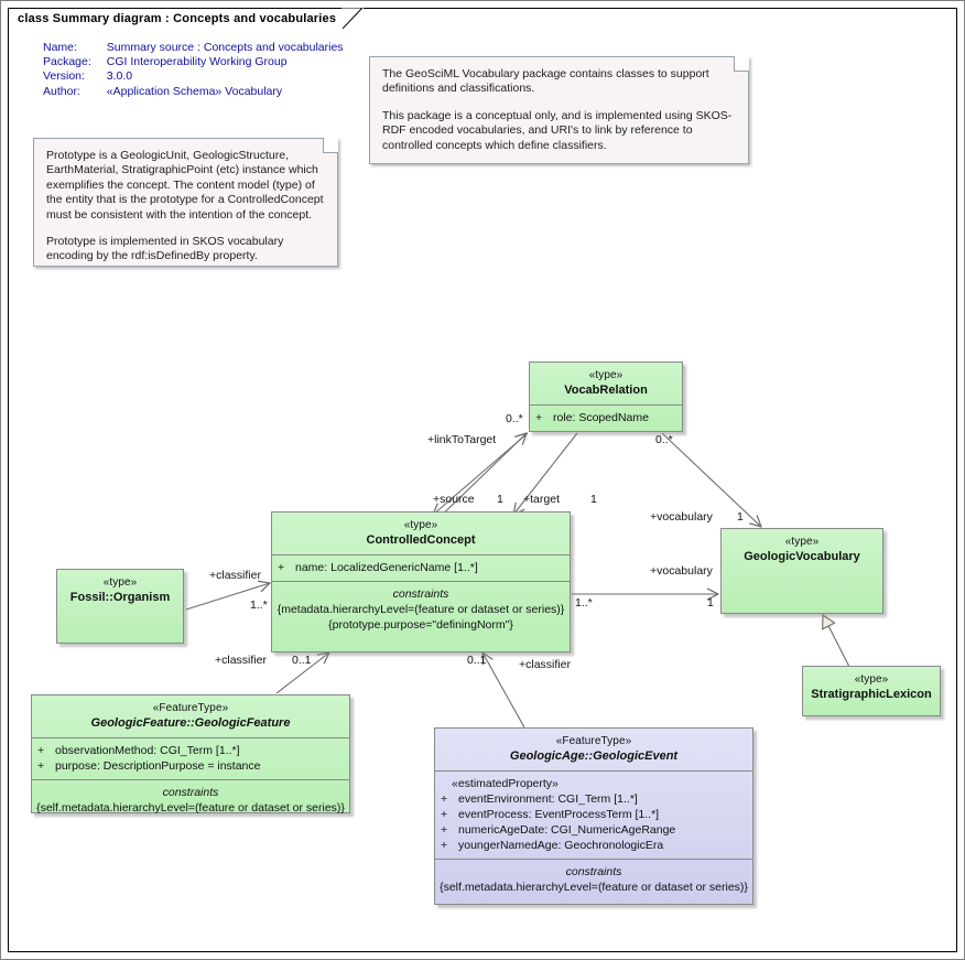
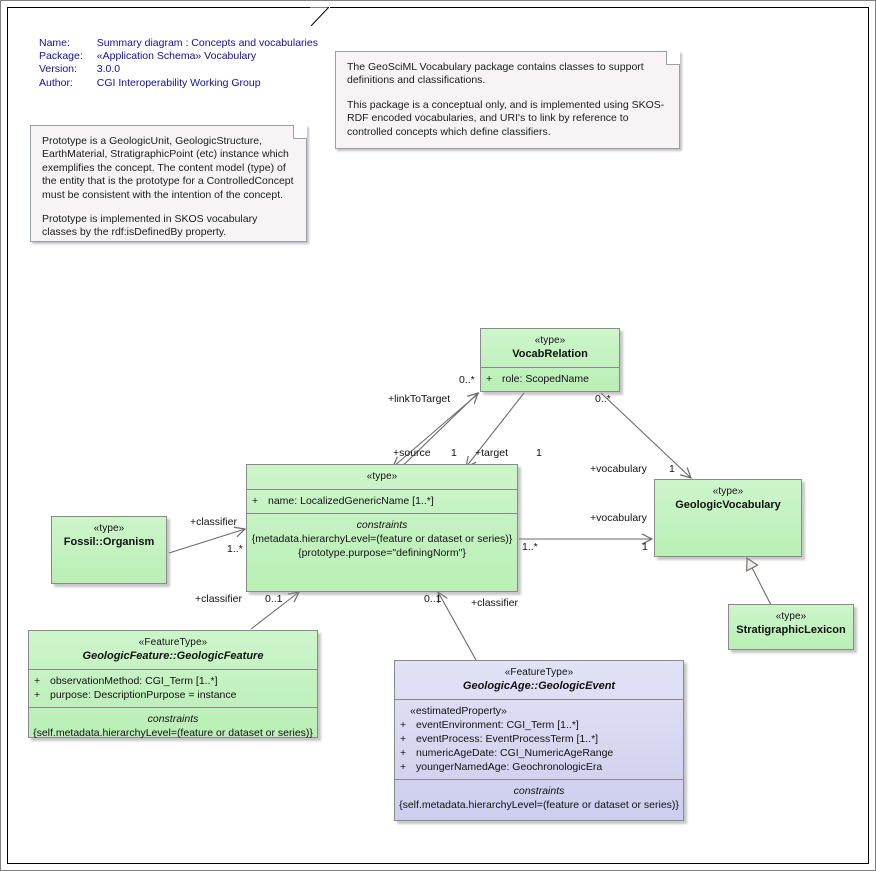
- class Summary diagram : Concepts and vocabularies
- Name:	Summary source : Concepts and vocabularies
+ Name:	Summary diagram : Concepts and vocabularies
- Package:	CGI Interoperability Working Group
+ Package:	«Application Schema» Vocabulary
  Version:	3.0.0
- Author:	«Application Schema» Vocabulary
+ Author:	CGI Interoperability Working Group
  The GeoSciML Vocabulary package contains classes to support definitions and classifications.
  This package is a conceptual only, and is implemented using SKOS-RDF encoded vocabularies, and URI's to link by reference to controlled concepts which define classifiers.
  Prototype is a GeologicUnit, GeologicStructure, EarthMaterial, StratigraphicPoint (etc) instance which exemplifies the concept. The content model (type) of the entity that is the prototype for a ControlledConcept must be consistent with the intention of the concept.
- Prototype is implemented in SKOS vocabulary encoding by the rdf:isDefinedBy property.
+ Prototype is implemented in SKOS vocabulary classes by the rdf:isDefinedBy property.
  «type»
  VocabRelation
  + role: ScopedName
  «type»
- ControlledConcept
  + name: LocalizedGenericName [1..*]
  constraints
  {metadata.hierarchyLevel=(feature or dataset or series)}
  {prototype.purpose="definingNorm"}
  «type»
  GeologicVocabulary
  «type»
  StratigraphicLexicon
  «type»
  Fossil::Organism
  «FeatureType»
  GeologicFeature::GeologicFeature
  + observationMethod: CGI_Term [1..*]
  + purpose: DescriptionPurpose = instance
  constraints
  {self.metadata.hierarchyLevel=(feature or dataset or series)}
  «FeatureType»
  GeologicAge::GeologicEvent
  «estimatedProperty»
  + eventEnvironment: CGI_Term [1..*]
  + eventProcess: EventProcessTerm [1..*]
  + numericAgeDate: CGI_NumericAgeRange
  + youngerNamedAge: GeochronologicEra
  constraints
  {self.metadata.hierarchyLevel=(feature or dataset or series)}
  +linkToTarget
  0..*
  +source
  1
  +target
  1
  0..*
  +vocabulary
  1
  +vocabulary
  1..*
  1
  +classifier
  1..*
  +classifier
  0..1
  +classifier
  0..1
